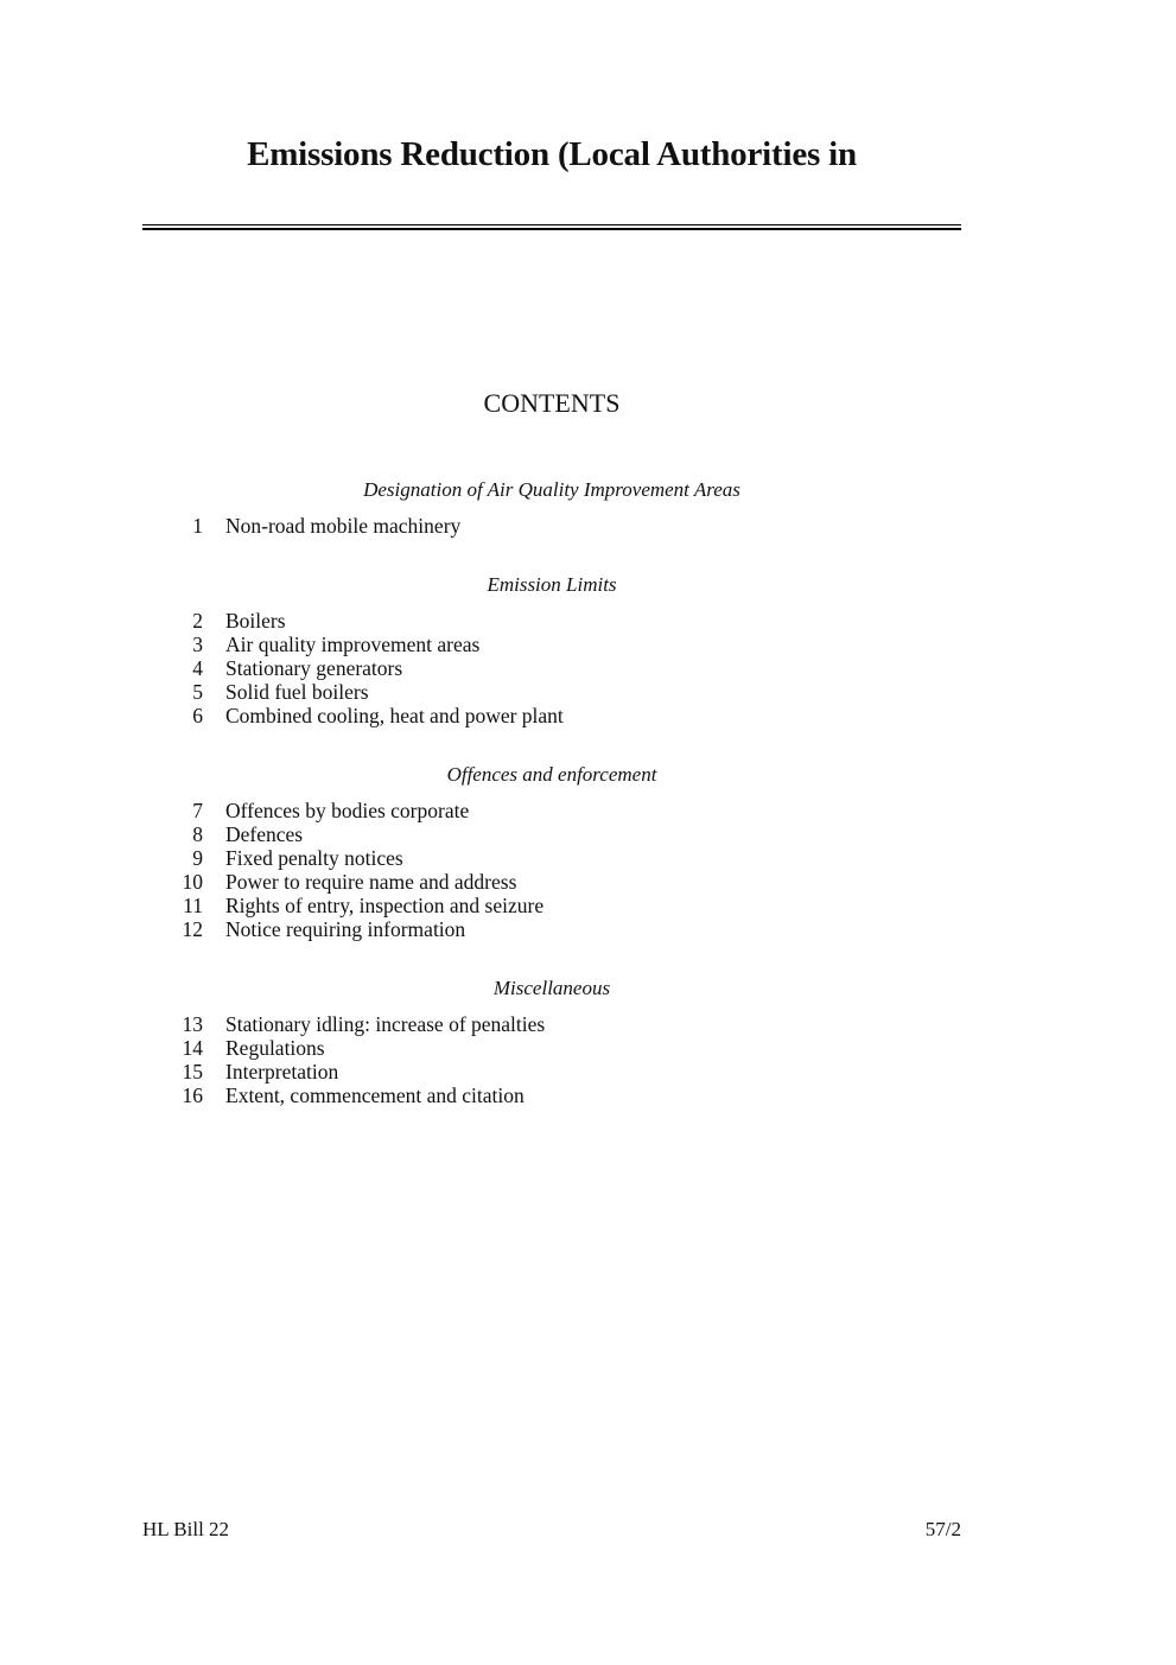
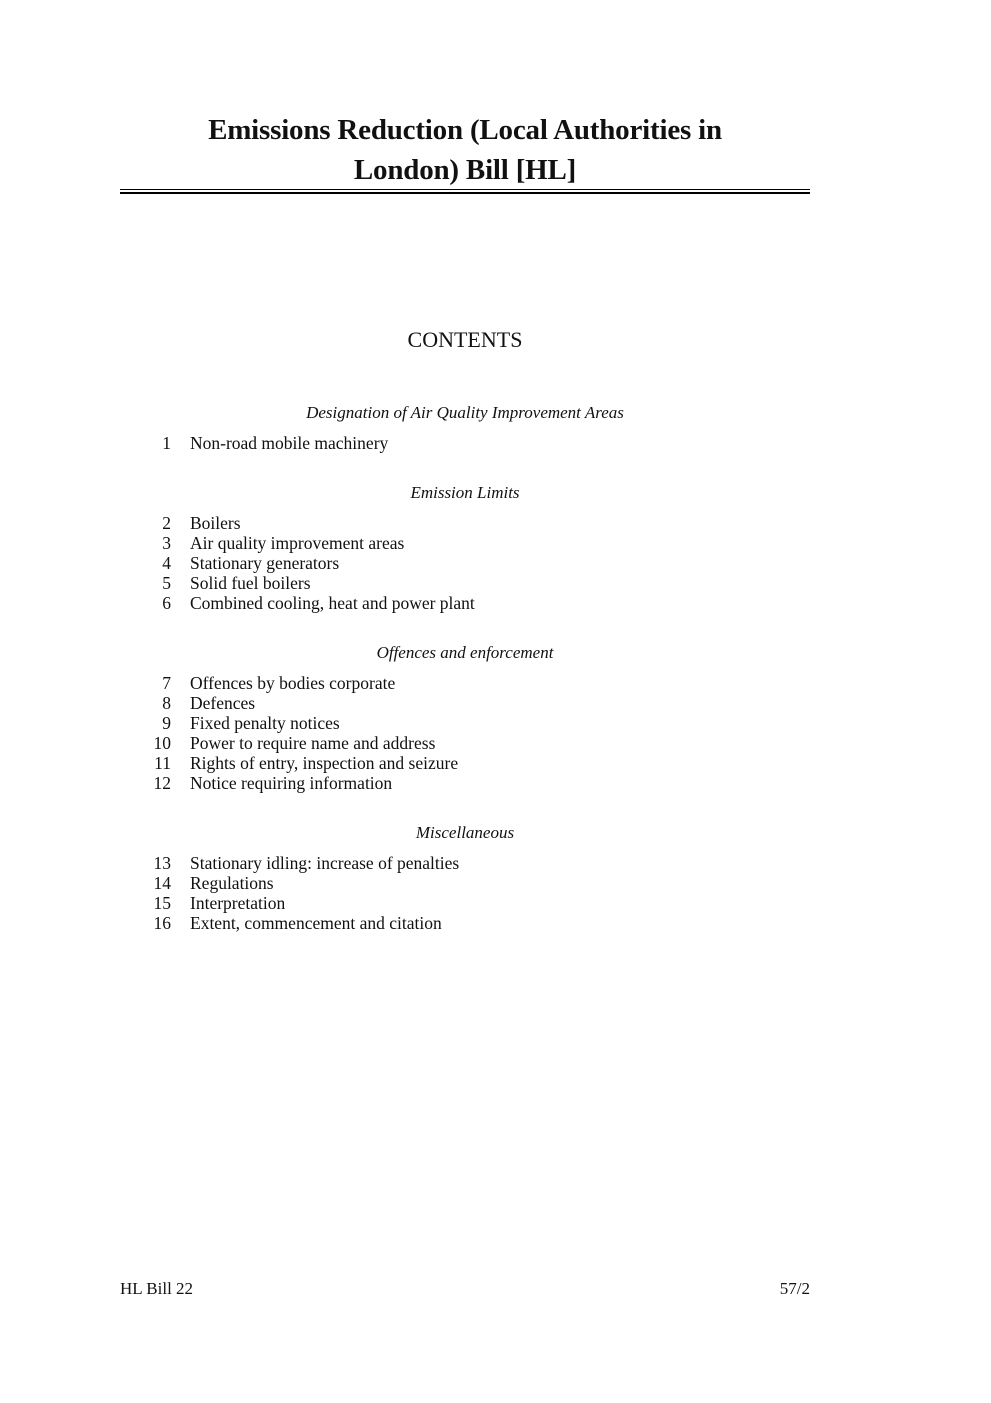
  Emissions Reduction (Local Authorities in
+ London) Bill [HL]
  CONTENTS
  Designation of Air Quality Improvement Areas
  1
  Non-road mobile machinery
  Emission Limits
  2
  Boilers
  3
  Air quality improvement areas
  4
  Stationary generators
  5
  Solid fuel boilers
  6
  Combined cooling, heat and power plant
  Offences and enforcement
  7
  Offences by bodies corporate
  8
  Defences
  9
  Fixed penalty notices
  10
  Power to require name and address
  11
  Rights of entry, inspection and seizure
  12
  Notice requiring information
  Miscellaneous
  13
  Stationary idling: increase of penalties
  14
  Regulations
  15
  Interpretation
  16
  Extent, commencement and citation
  HL Bill 22
  57/2
